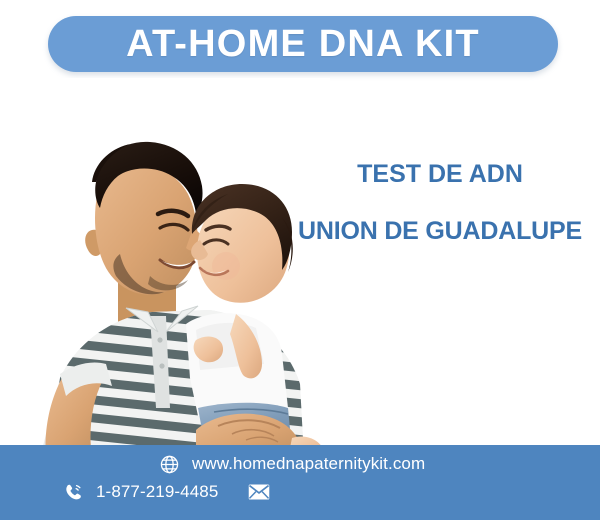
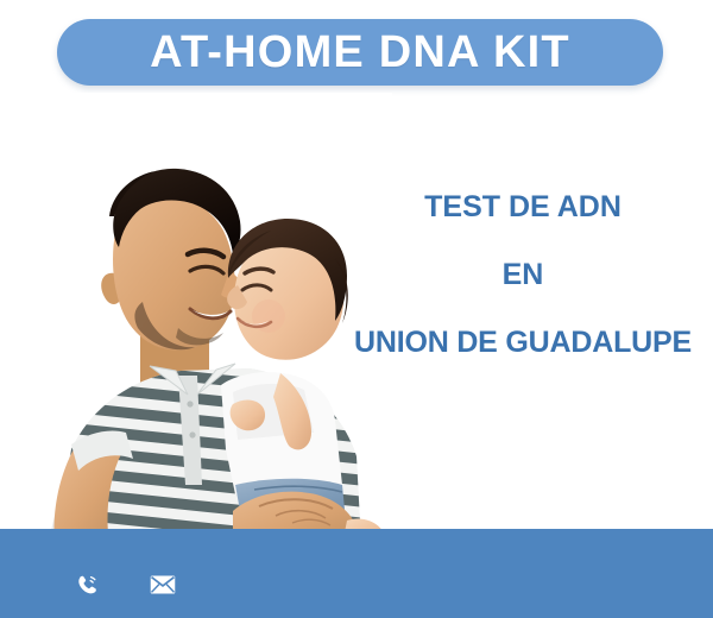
  AT-HOME DNA KIT
  TEST DE ADN
+ EN
  UNION DE GUADALUPE
- www.homednapaternitykit.com
- 1-877-219-4485
